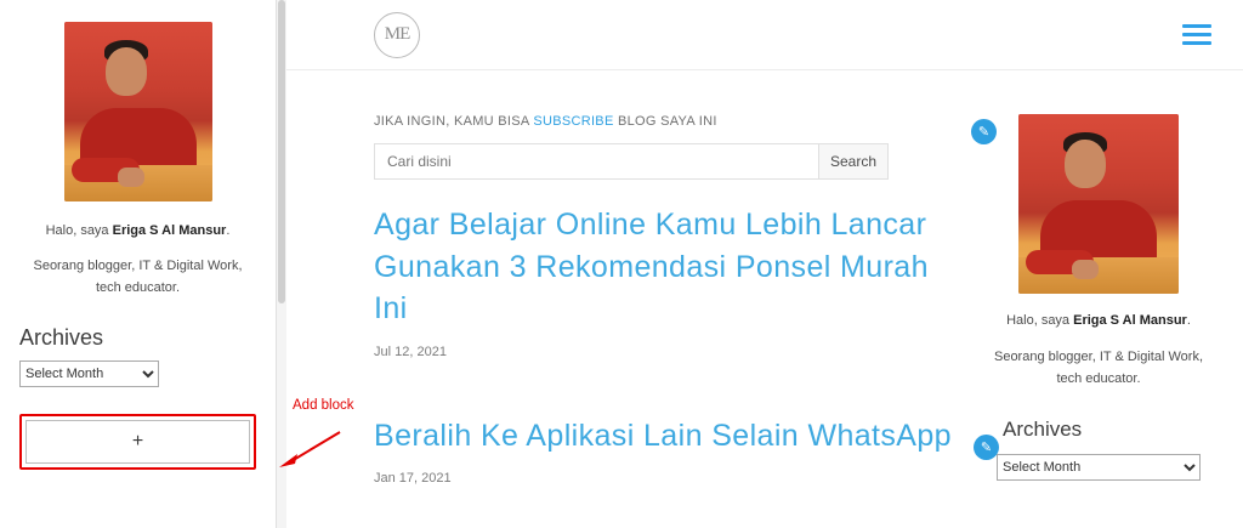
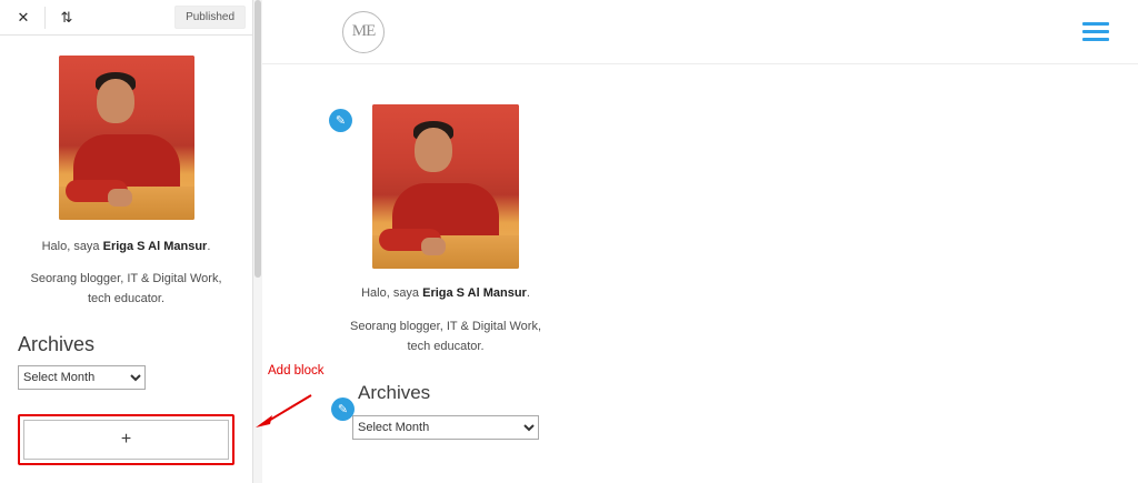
+ ✕
+ ⇅
+ Published
  Halo, saya Eriga S Al Mansur.
  Seorang blogger, IT & Digital Work, tech educator.
  Archives
  Select Month
  +
  ME
- JIKA INGIN, KAMU BISA SUBSCRIBE BLOG SAYA INI
- Cari disini
- Search
- Agar Belajar Online Kamu Lebih Lancar Gunakan 3 Rekomendasi Ponsel Murah Ini
- Jul 12, 2021
- Beralih Ke Aplikasi Lain Selain WhatsApp
- Jan 17, 2021
  ✎
  Halo, saya Eriga S Al Mansur.
  Seorang blogger, IT & Digital Work, tech educator.
  ✎
  Archives
  Select Month
  Add block
